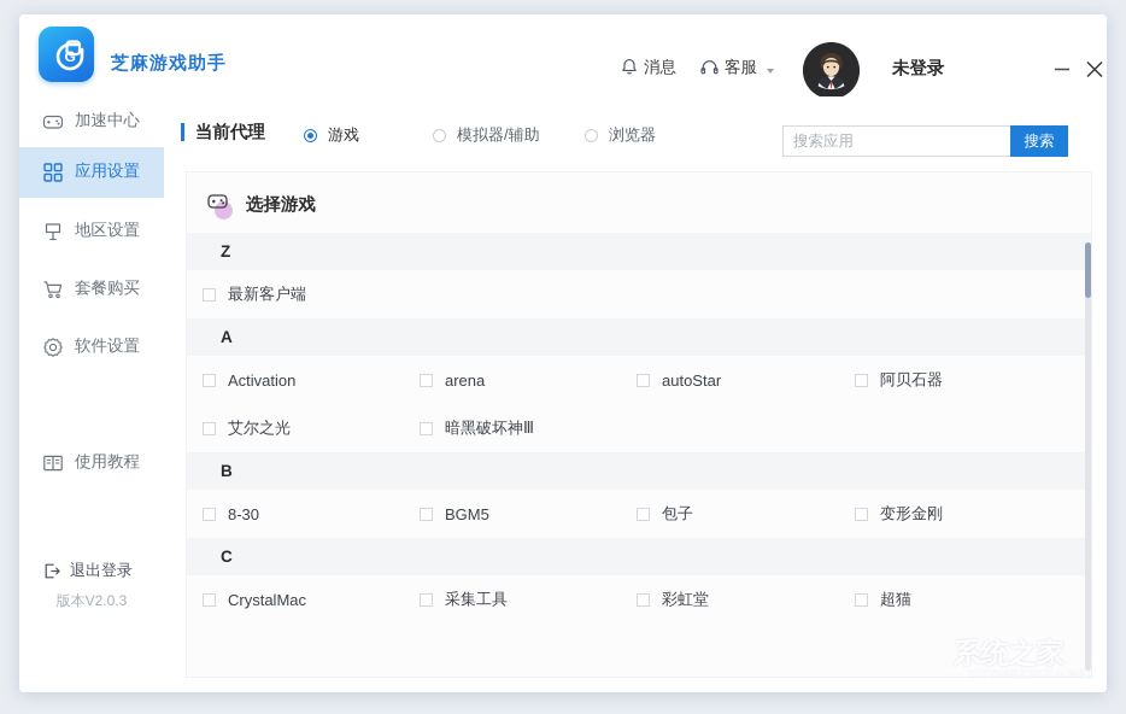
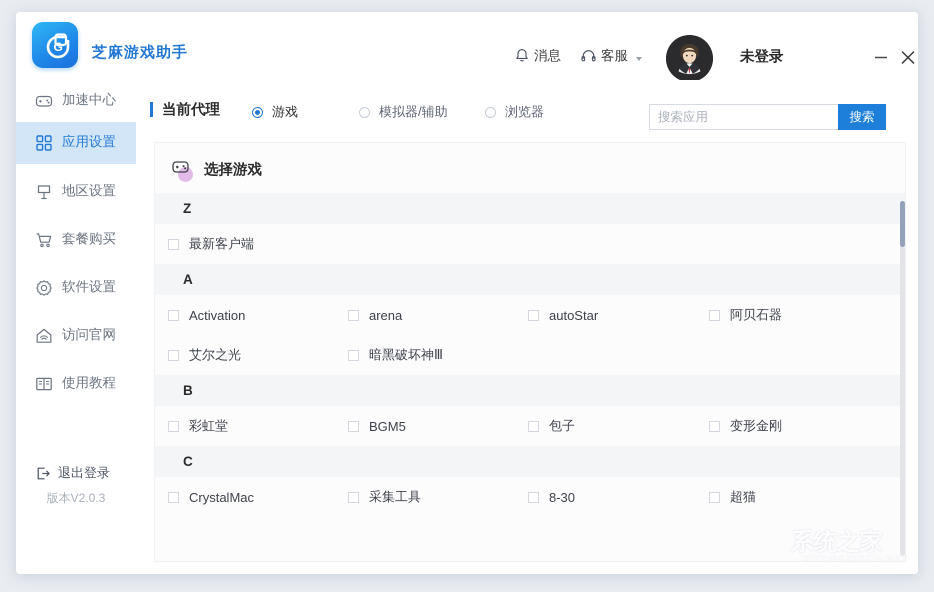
  G
  芝麻游戏助手
  消息
  客服
  未登录
  加速中心
  应用设置
  地区设置
  套餐购买
  软件设置
+ 访问官网
  使用教程
  退出登录
  版本V2.0.3
  当前代理
  游戏
  模拟器/辅助
  浏览器
  搜索应用
  搜索
  选择游戏
  Z
  最新客户端
  A
  Activation
  arena
  autoStar
  阿贝石器
  艾尔之光
  暗黑破坏神Ⅲ
  B
- 8-30
+ 彩虹堂
  BGM5
  包子
  变形金刚
  C
  CrystalMac
  采集工具
- 彩虹堂
+ 8-30
  超猫
  XITONGZHIJIA.NET
